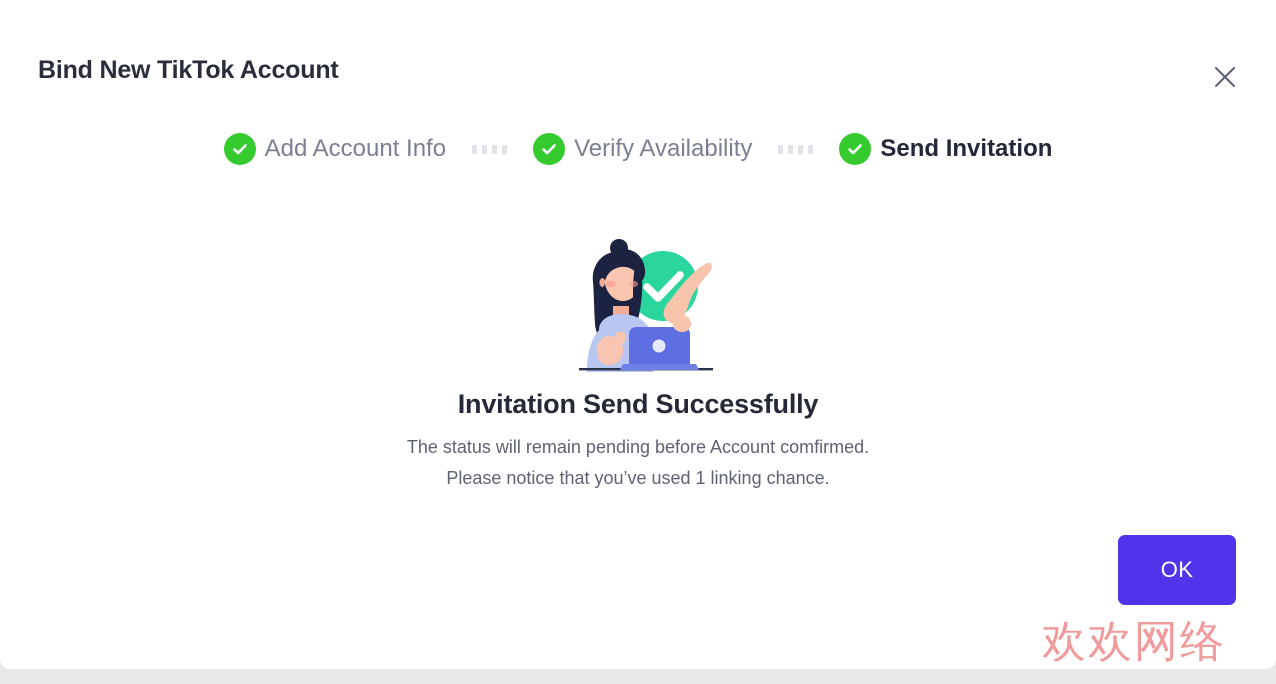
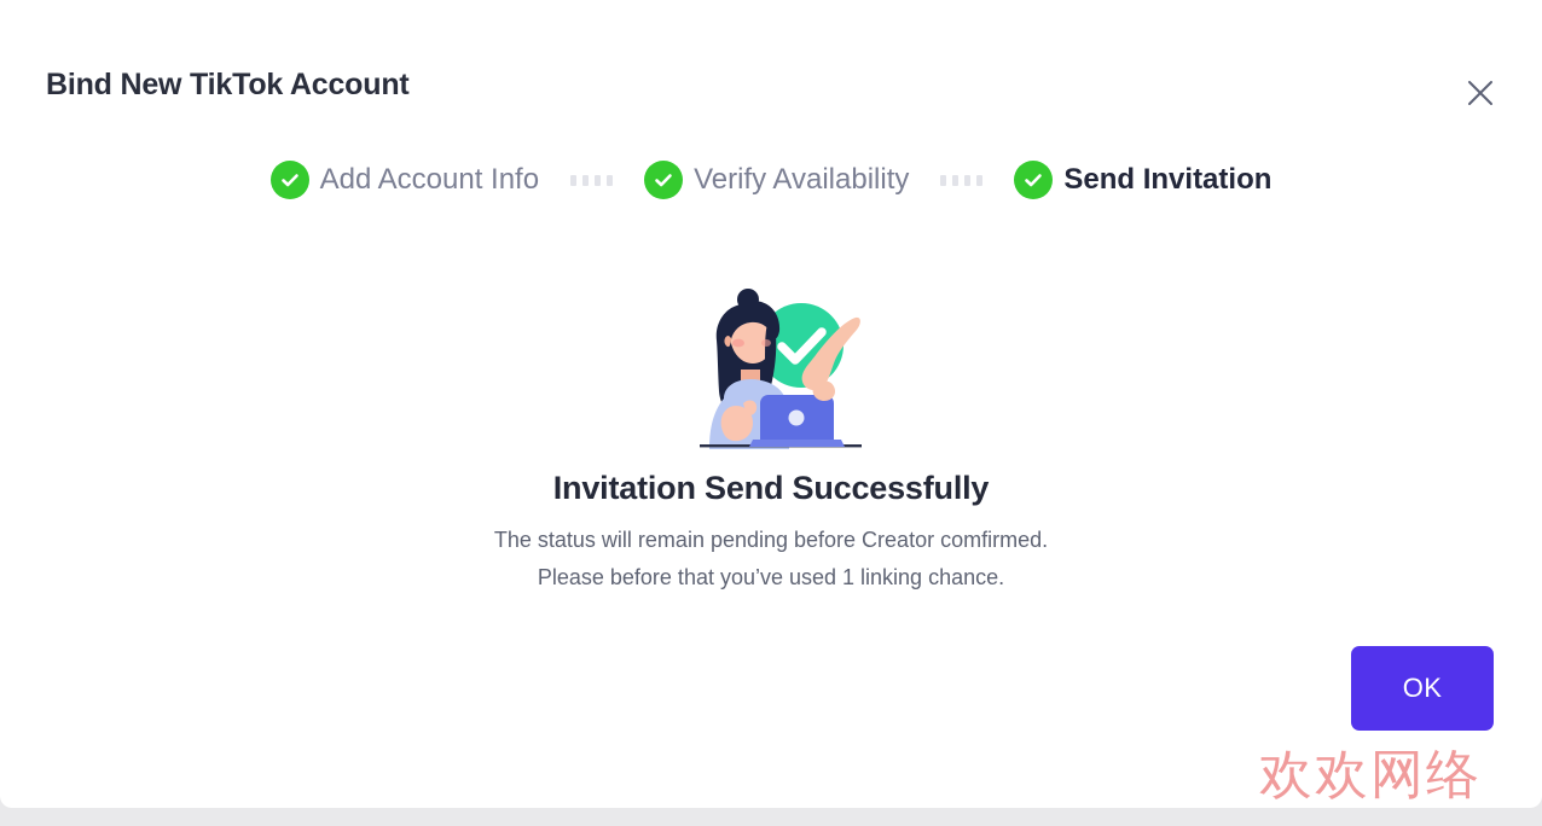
  Bind New TikTok Account
  Add Account Info
  Verify Availability
  Send Invitation
  Invitation Send Successfully
- The status will remain pending before Account comfirmed.
+ The status will remain pending before Creator comfirmed.
- Please notice that you’ve used 1 linking chance.
+ Please before that you’ve used 1 linking chance.
  OK
  欢欢网络
